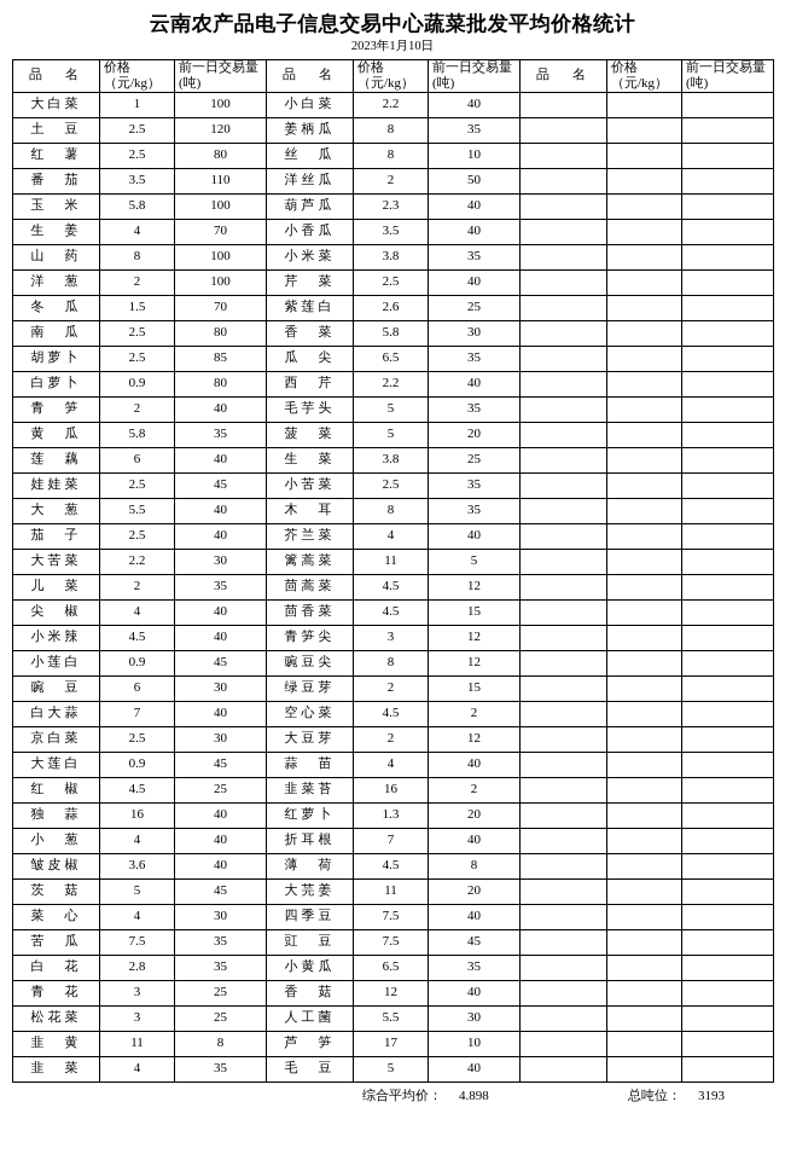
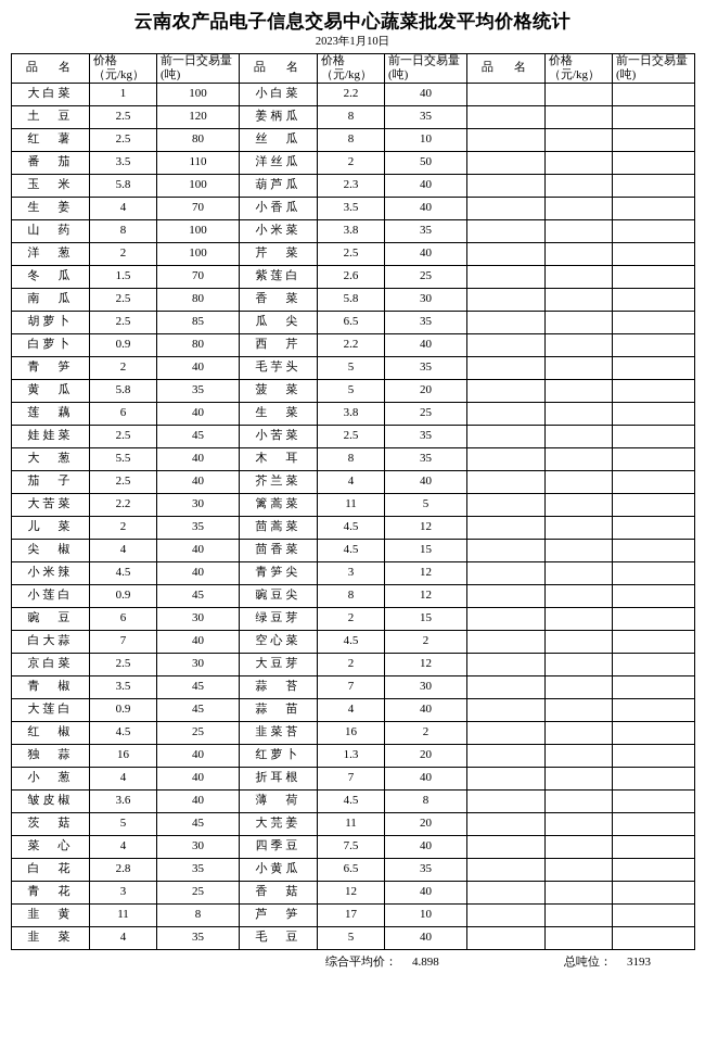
  云南农产品电子信息交易中心蔬菜批发平均价格统计
  2023年1月10日
  品 名	价格（元/kg）	前一日交易量(吨)	品 名	价格（元/kg）	前一日交易量(吨)	品 名	价格（元/kg）	前一日交易量(吨)
  大白菜	1	100	小白菜	2.2	40
  土 豆	2.5	120	姜柄瓜	8	35
  红 薯	2.5	80	丝 瓜	8	10
  番 茄	3.5	110	洋丝瓜	2	50
  玉 米	5.8	100	葫芦瓜	2.3	40
  生 姜	4	70	小香瓜	3.5	40
  山 药	8	100	小米菜	3.8	35
  洋 葱	2	100	芹 菜	2.5	40
  冬 瓜	1.5	70	紫莲白	2.6	25
  南 瓜	2.5	80	香 菜	5.8	30
  胡萝卜	2.5	85	瓜 尖	6.5	35
  白萝卜	0.9	80	西 芹	2.2	40
  青 笋	2	40	毛芋头	5	35
  黄 瓜	5.8	35	菠 菜	5	20
  莲 藕	6	40	生 菜	3.8	25
  娃娃菜	2.5	45	小苦菜	2.5	35
  大 葱	5.5	40	木 耳	8	35
  茄 子	2.5	40	芥兰菜	4	40
  大苦菜	2.2	30	篱蒿菜	11	5
  儿 菜	2	35	茴蒿菜	4.5	12
  尖 椒	4	40	茴香菜	4.5	15
  小米辣	4.5	40	青笋尖	3	12
  小莲白	0.9	45	豌豆尖	8	12
  豌 豆	6	30	绿豆芽	2	15
  白大蒜	7	40	空心菜	4.5	2
  京白菜	2.5	30	大豆芽	2	12
+ 青 椒	3.5	45	蒜 苔	7	30
  大莲白	0.9	45	蒜 苗	4	40
  红 椒	4.5	25	韭菜苔	16	2
  独 蒜	16	40	红萝卜	1.3	20
  小 葱	4	40	折耳根	7	40
  皱皮椒	3.6	40	薄 荷	4.5	8
  茨 菇	5	45	大芫姜	11	20
  菜 心	4	30	四季豆	7.5	40
- 苦 瓜	7.5	35	豇 豆	7.5	45
  白 花	2.8	35	小黄瓜	6.5	35
  青 花	3	25	香 菇	12	40
- 松花菜	3	25	人工菌	5.5	30
  韭 黄	11	8	芦 笋	17	10
  韭 菜	4	35	毛 豆	5	40
  综合平均价： 4.898
  总吨位： 3193
